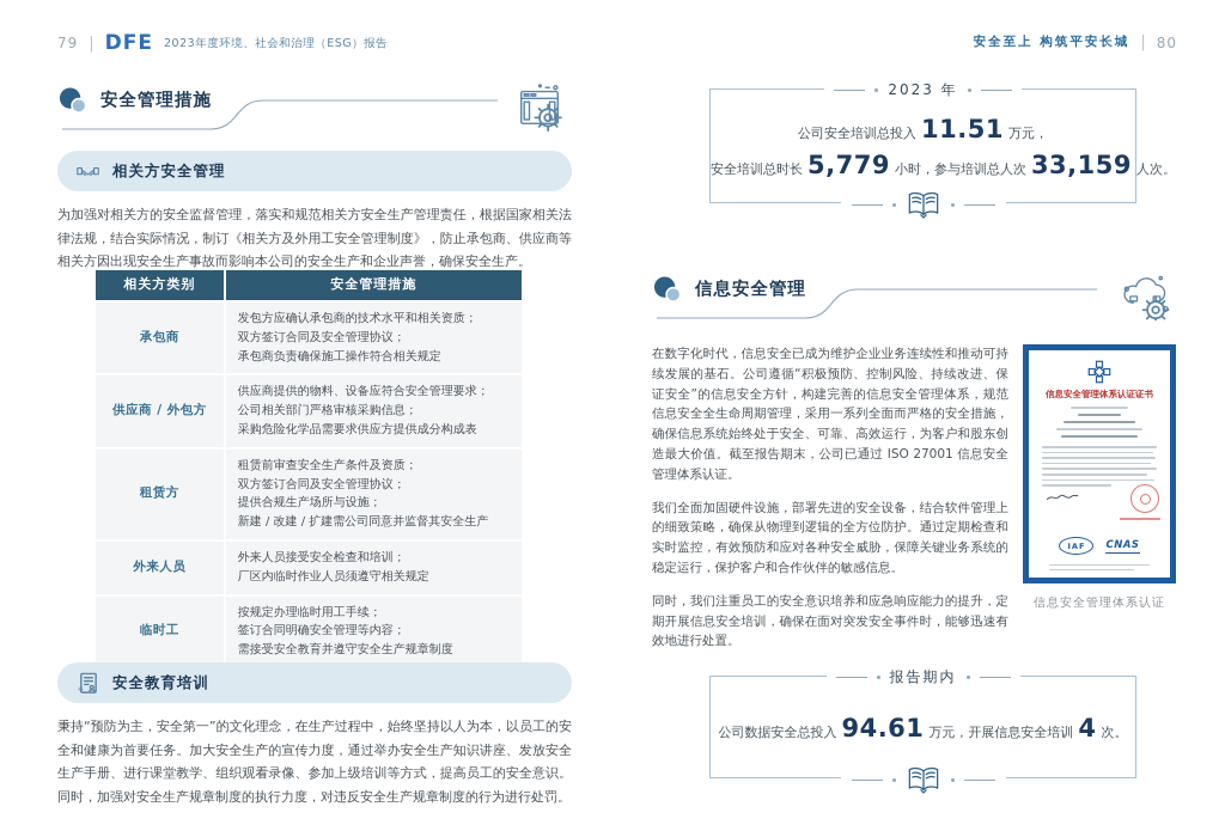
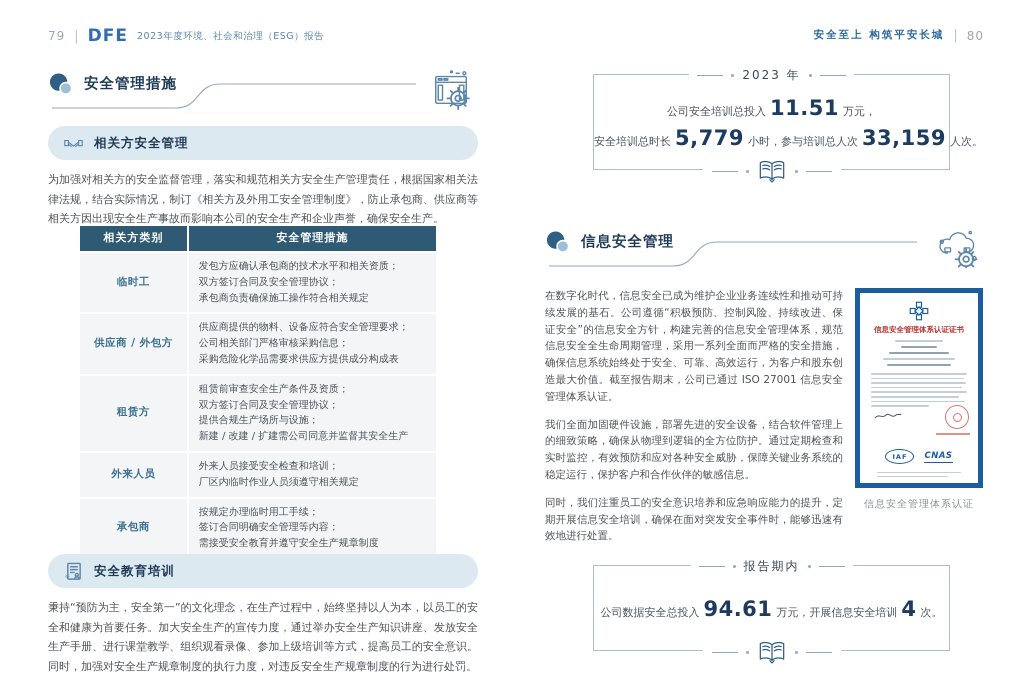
  79
  |
  DFE
  2023年度环境、社会和治理（ESG）报告
  安全至上 构筑平安长城
  |
  80
  安全管理措施
  相关方安全管理
  为加强对相关方的安全监督管理，落实和规范相关方安全生产管理责任，根据国家相关法律法规，结合实际情况，制订《相关方及外用工安全管理制度》，防止承包商、供应商等相关方因出现安全生产事故而影响本公司的安全生产和企业声誉，确保安全生产。
  相关方类别
  安全管理措施
- 承包商
+ 临时工
  发包方应确认承包商的技术水平和相关资质；
  双方签订合同及安全管理协议；
  承包商负责确保施工操作符合相关规定
  供应商 / 外包方
  供应商提供的物料、设备应符合安全管理要求；
  公司相关部门严格审核采购信息；
  采购危险化学品需要求供应方提供成分构成表
  租赁方
  租赁前审查安全生产条件及资质；
  双方签订合同及安全管理协议；
  提供合规生产场所与设施；
  新建 / 改建 / 扩建需公司同意并监督其安全生产
  外来人员
  外来人员接受安全检查和培训；
  厂区内临时作业人员须遵守相关规定
- 临时工
+ 承包商
  按规定办理临时用工手续；
  签订合同明确安全管理等内容；
  需接受安全教育并遵守安全生产规章制度
  安全教育培训
  秉持“预防为主，安全第一”的文化理念，在生产过程中，始终坚持以人为本，以员工的安全和健康为首要任务。加大安全生产的宣传力度，通过举办安全生产知识讲座、发放安全生产手册、进行课堂教学、组织观看录像、参加上级培训等方式，提高员工的安全意识。同时，加强对安全生产规章制度的执行力度，对违反安全生产规章制度的行为进行处罚。
  2023 年
  公司安全培训总投入 11.51 万元，
  安全培训总时长 5,779 小时，参与培训总人次 33,159 人次。
  信息安全管理
  在数字化时代，信息安全已成为维护企业业务连续性和推动可持续发展的基石。公司遵循“积极预防、控制风险、持续改进、保证安全”的信息安全方针，构建完善的信息安全管理体系，规范信息安全全生命周期管理，采用一系列全面而严格的安全措施，确保信息系统始终处于安全、可靠、高效运行，为客户和股东创造最大价值。截至报告期末，公司已通过 ISO 27001 信息安全管理体系认证。
  我们全面加固硬件设施，部署先进的安全设备，结合软件管理上的细致策略，确保从物理到逻辑的全方位防护。通过定期检查和实时监控，有效预防和应对各种安全威胁，保障关键业务系统的稳定运行，保护客户和合作伙伴的敏感信息。
  同时，我们注重员工的安全意识培养和应急响应能力的提升，定期开展信息安全培训，确保在面对突发安全事件时，能够迅速有效地进行处置。
  信息安全管理体系认证证书
  IAF
  CNAS
  信息安全管理体系认证
  报告期内
  公司数据安全总投入 94.61 万元，开展信息安全培训 4 次。
